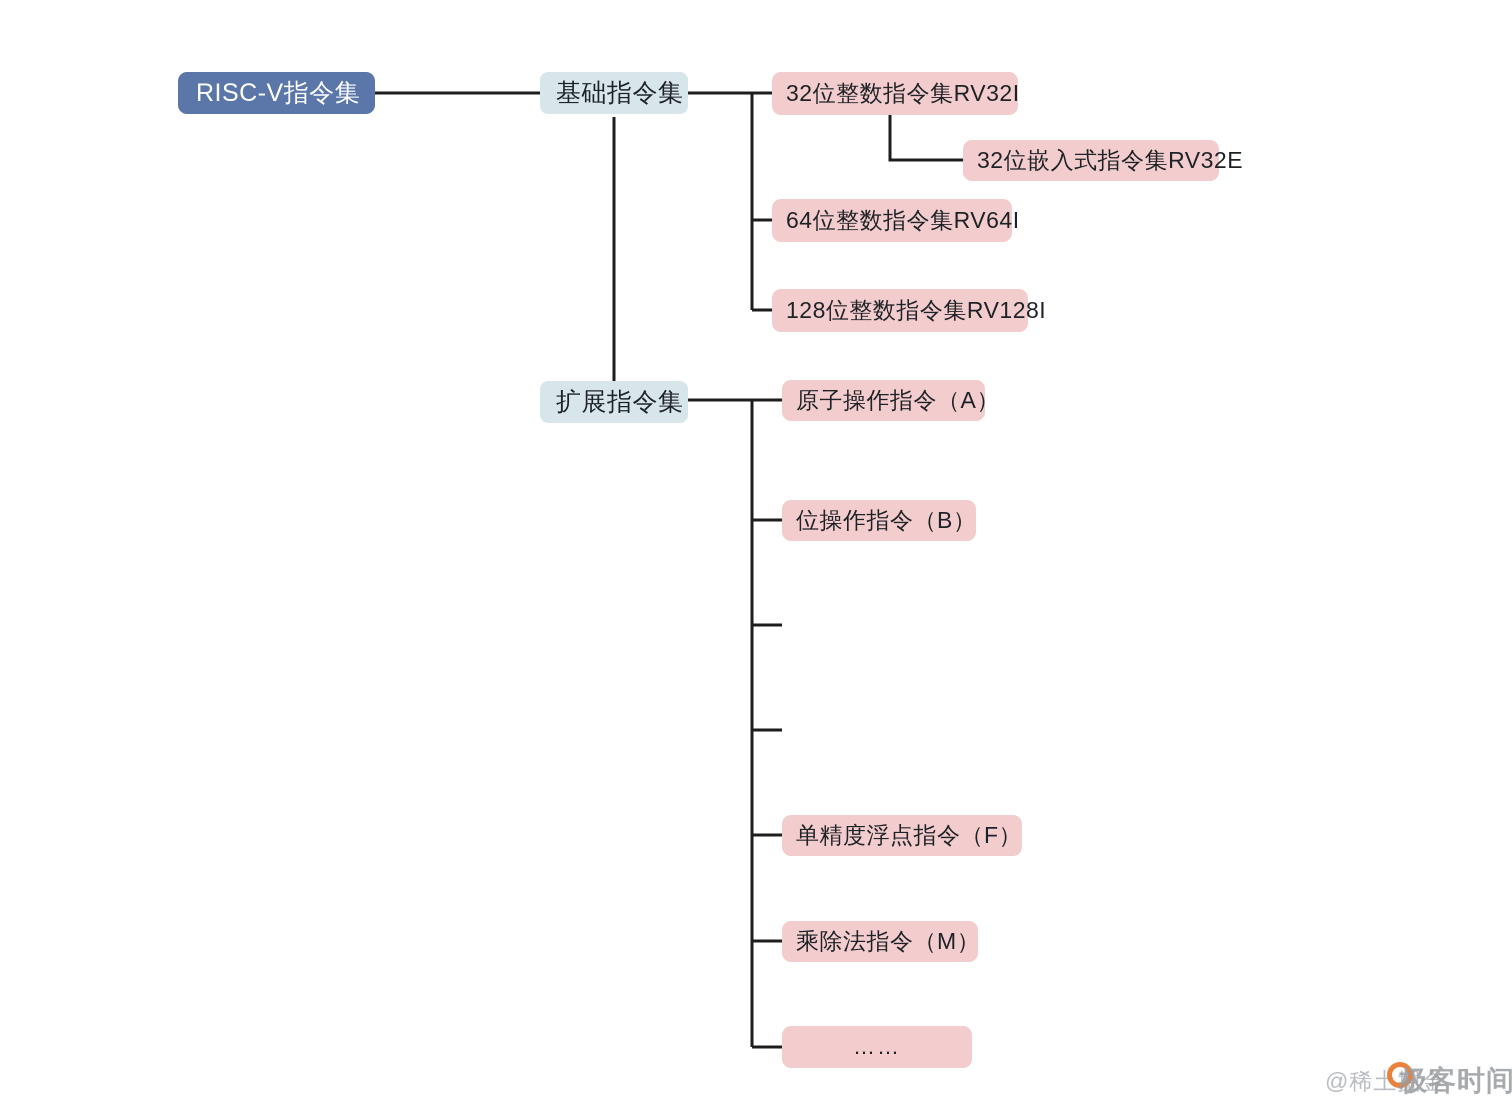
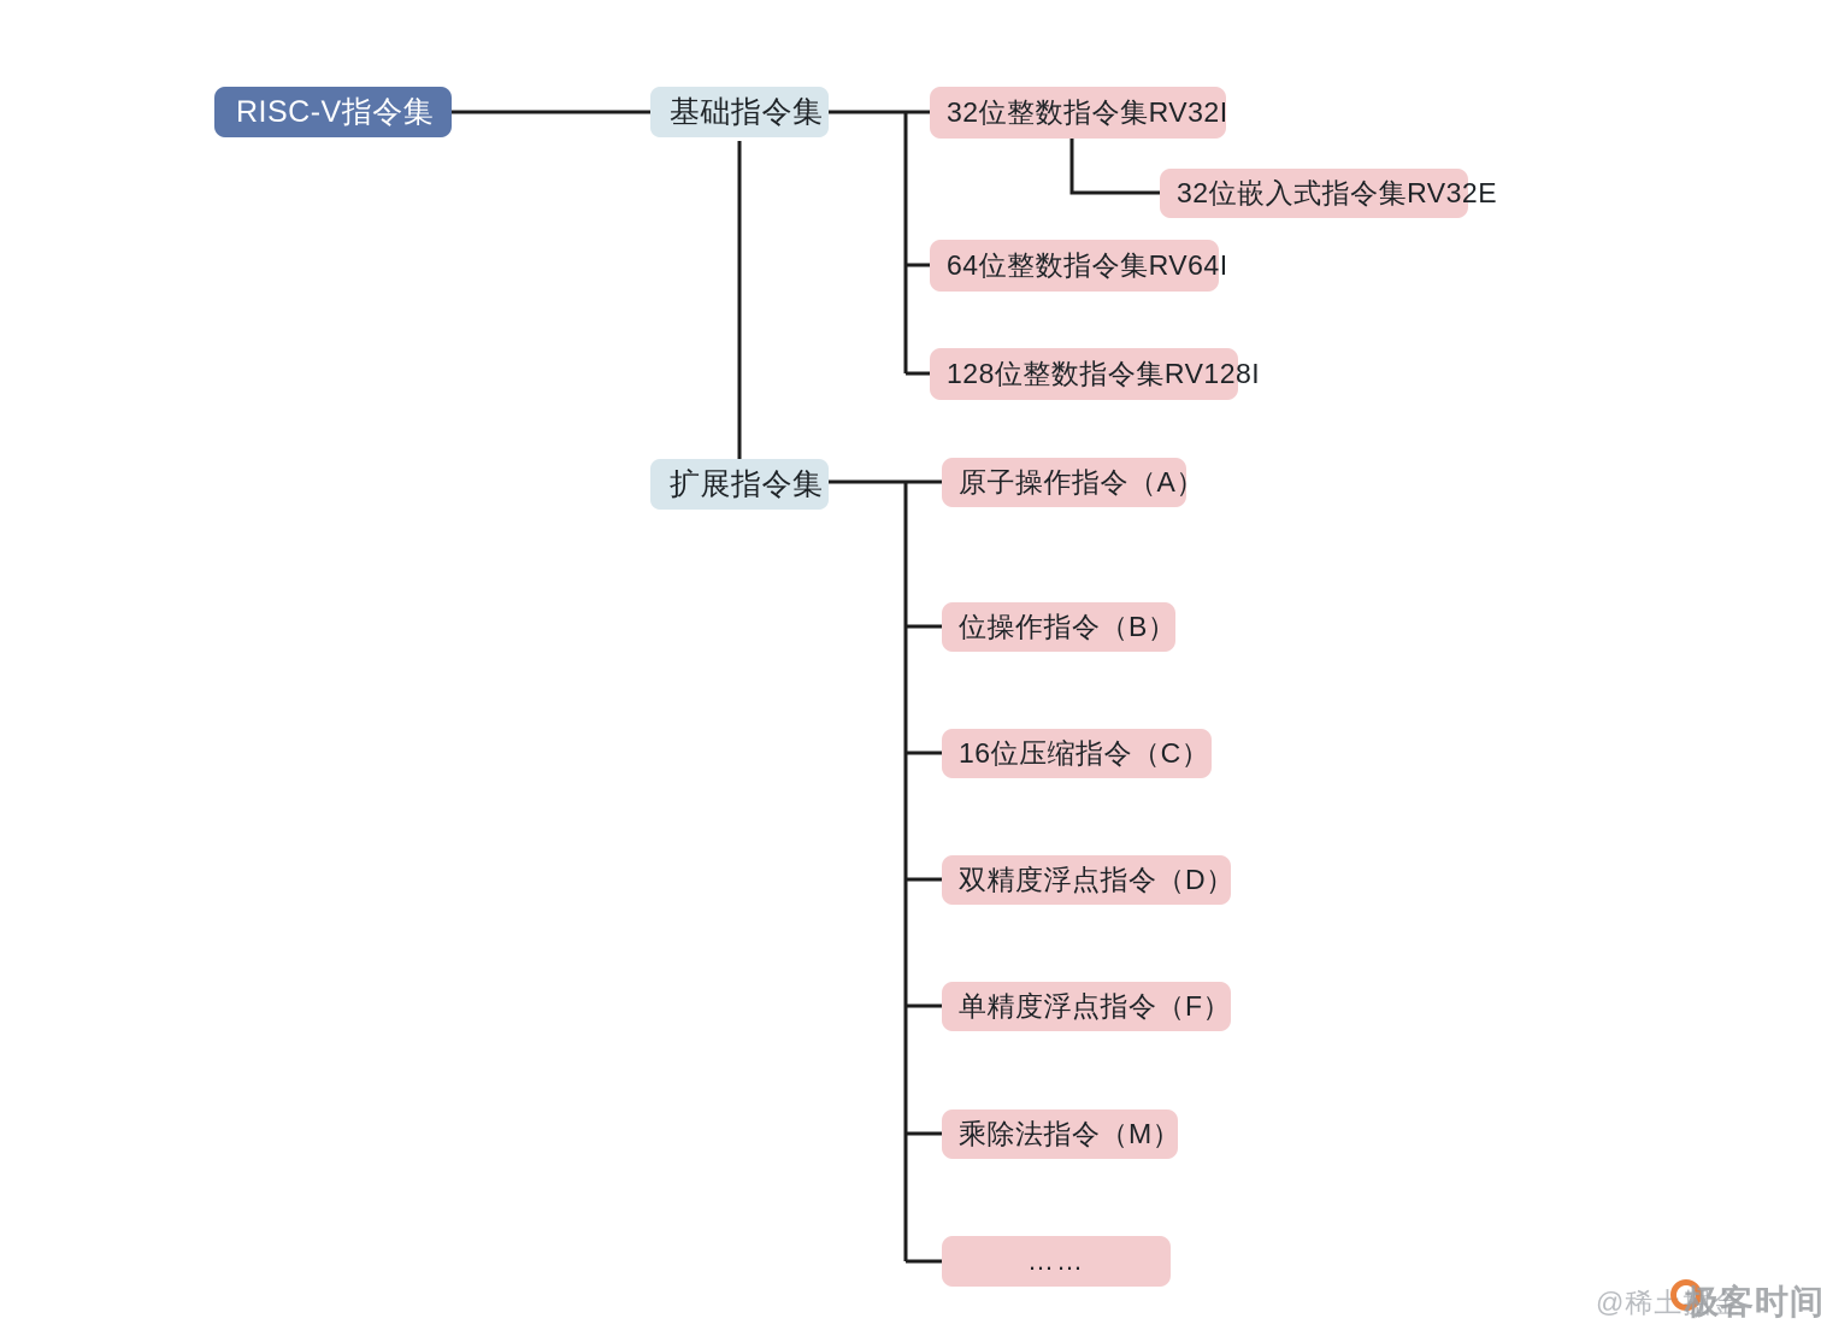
  RISC-V指令集
  基础指令集
  扩展指令集
  32位整数指令集RV32I
  64位整数指令集RV64I
  128位整数指令集RV128I
  32位嵌入式指令集RV32E
  原子操作指令（A）
  位操作指令（B）
+ 16位压缩指令（C）
+ 双精度浮点指令（D）
  单精度浮点指令（F）
  乘除法指令（M）
  ……
  @稀土掘金
  极客时间
